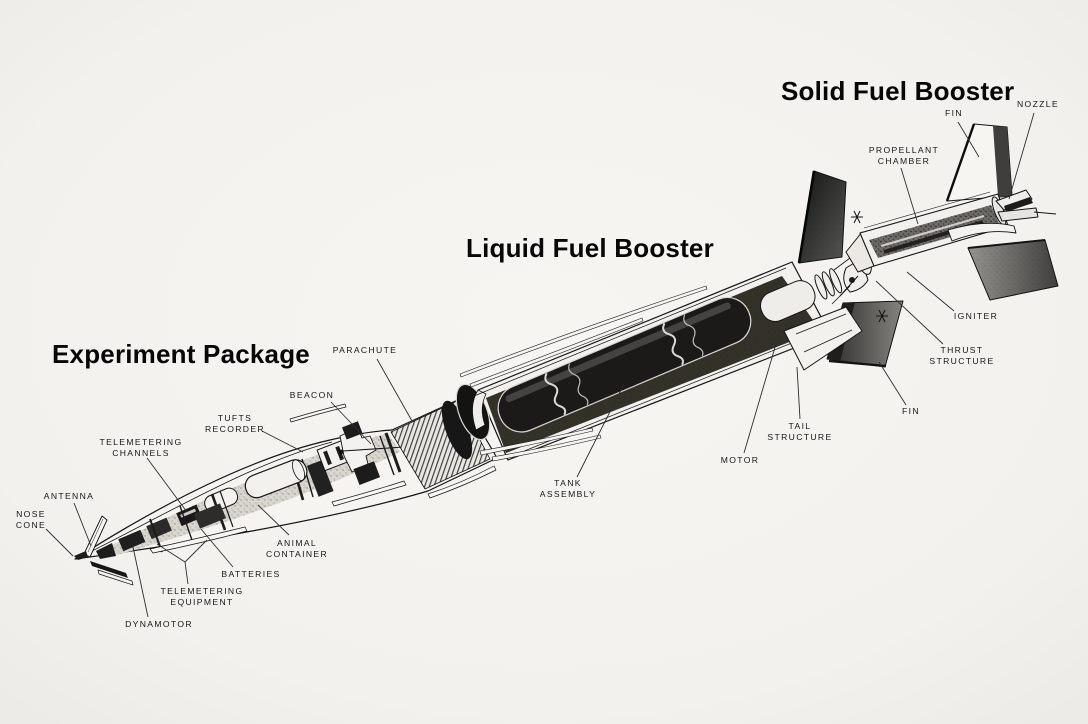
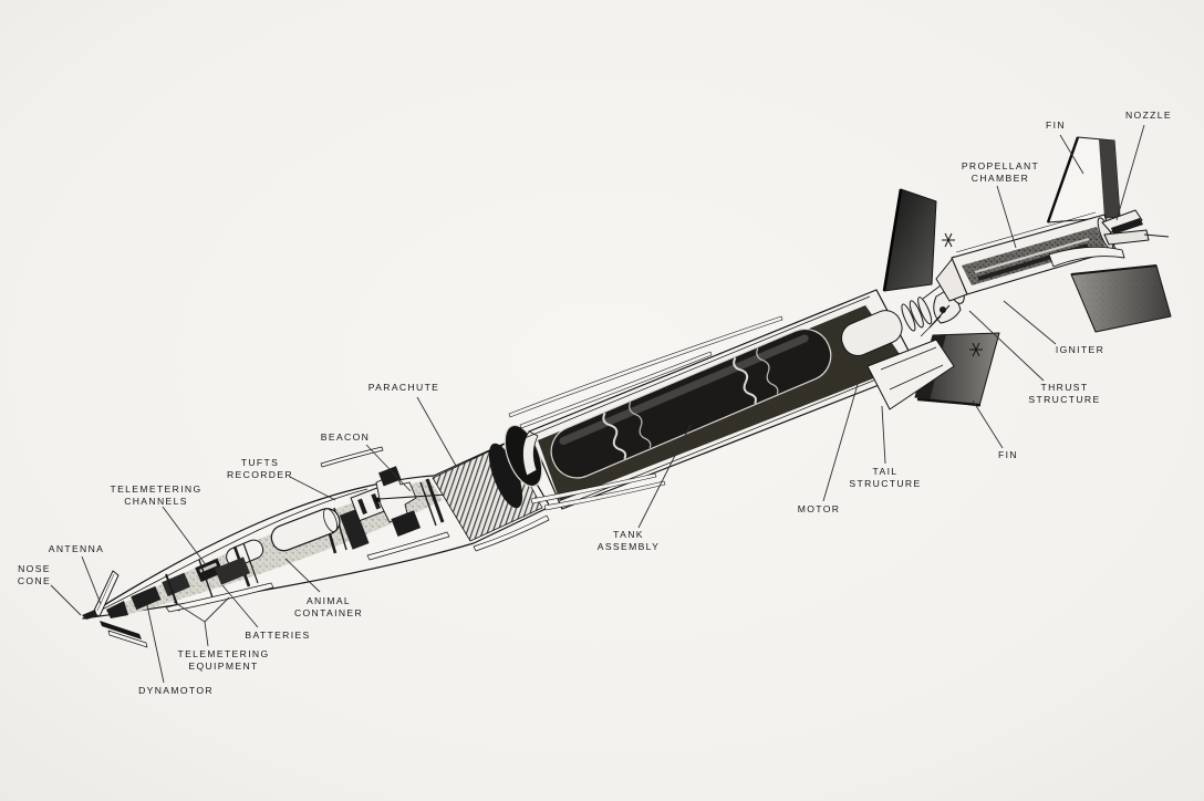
- Experiment Package
- Liquid Fuel Booster
- Solid Fuel Booster
  NOZZLE
  FIN
  PROPELLANT CHAMBER
  IGNITER
  THRUST STRUCTURE
  FIN
  TAIL STRUCTURE
  MOTOR
  TANK ASSEMBLY
  PARACHUTE
  BEACON
  TUFTS RECORDER
  TELEMETERING CHANNELS
  ANTENNA
  NOSE CONE
  ANIMAL CONTAINER
  BATTERIES
  TELEMETERING EQUIPMENT
  DYNAMOTOR
